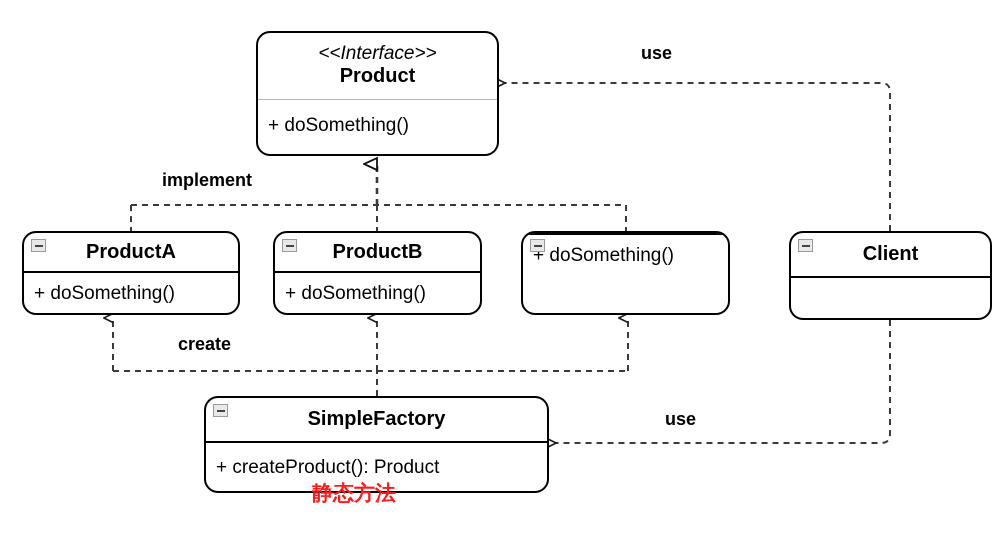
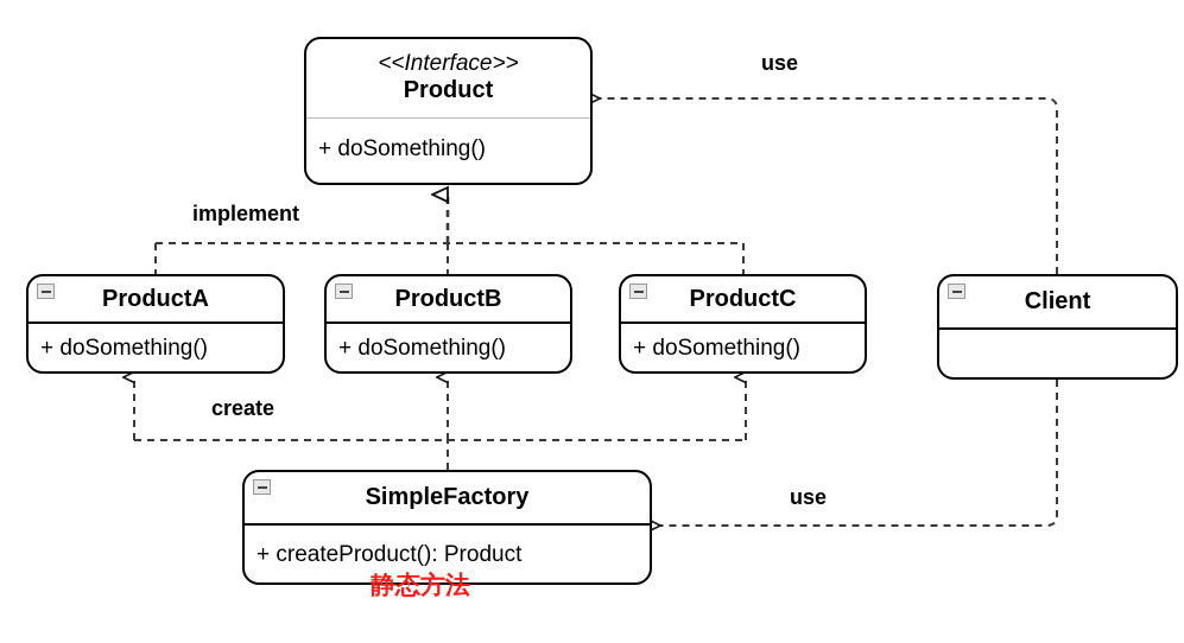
  <<Interface>>
  Product
  + doSomething()
  ProductA
  + doSomething()
  ProductB
  + doSomething()
+ ProductC
  + doSomething()
  Client
  SimpleFactory
  + createProduct(): Product
  implement
  create
  use
  use
  静态方法
